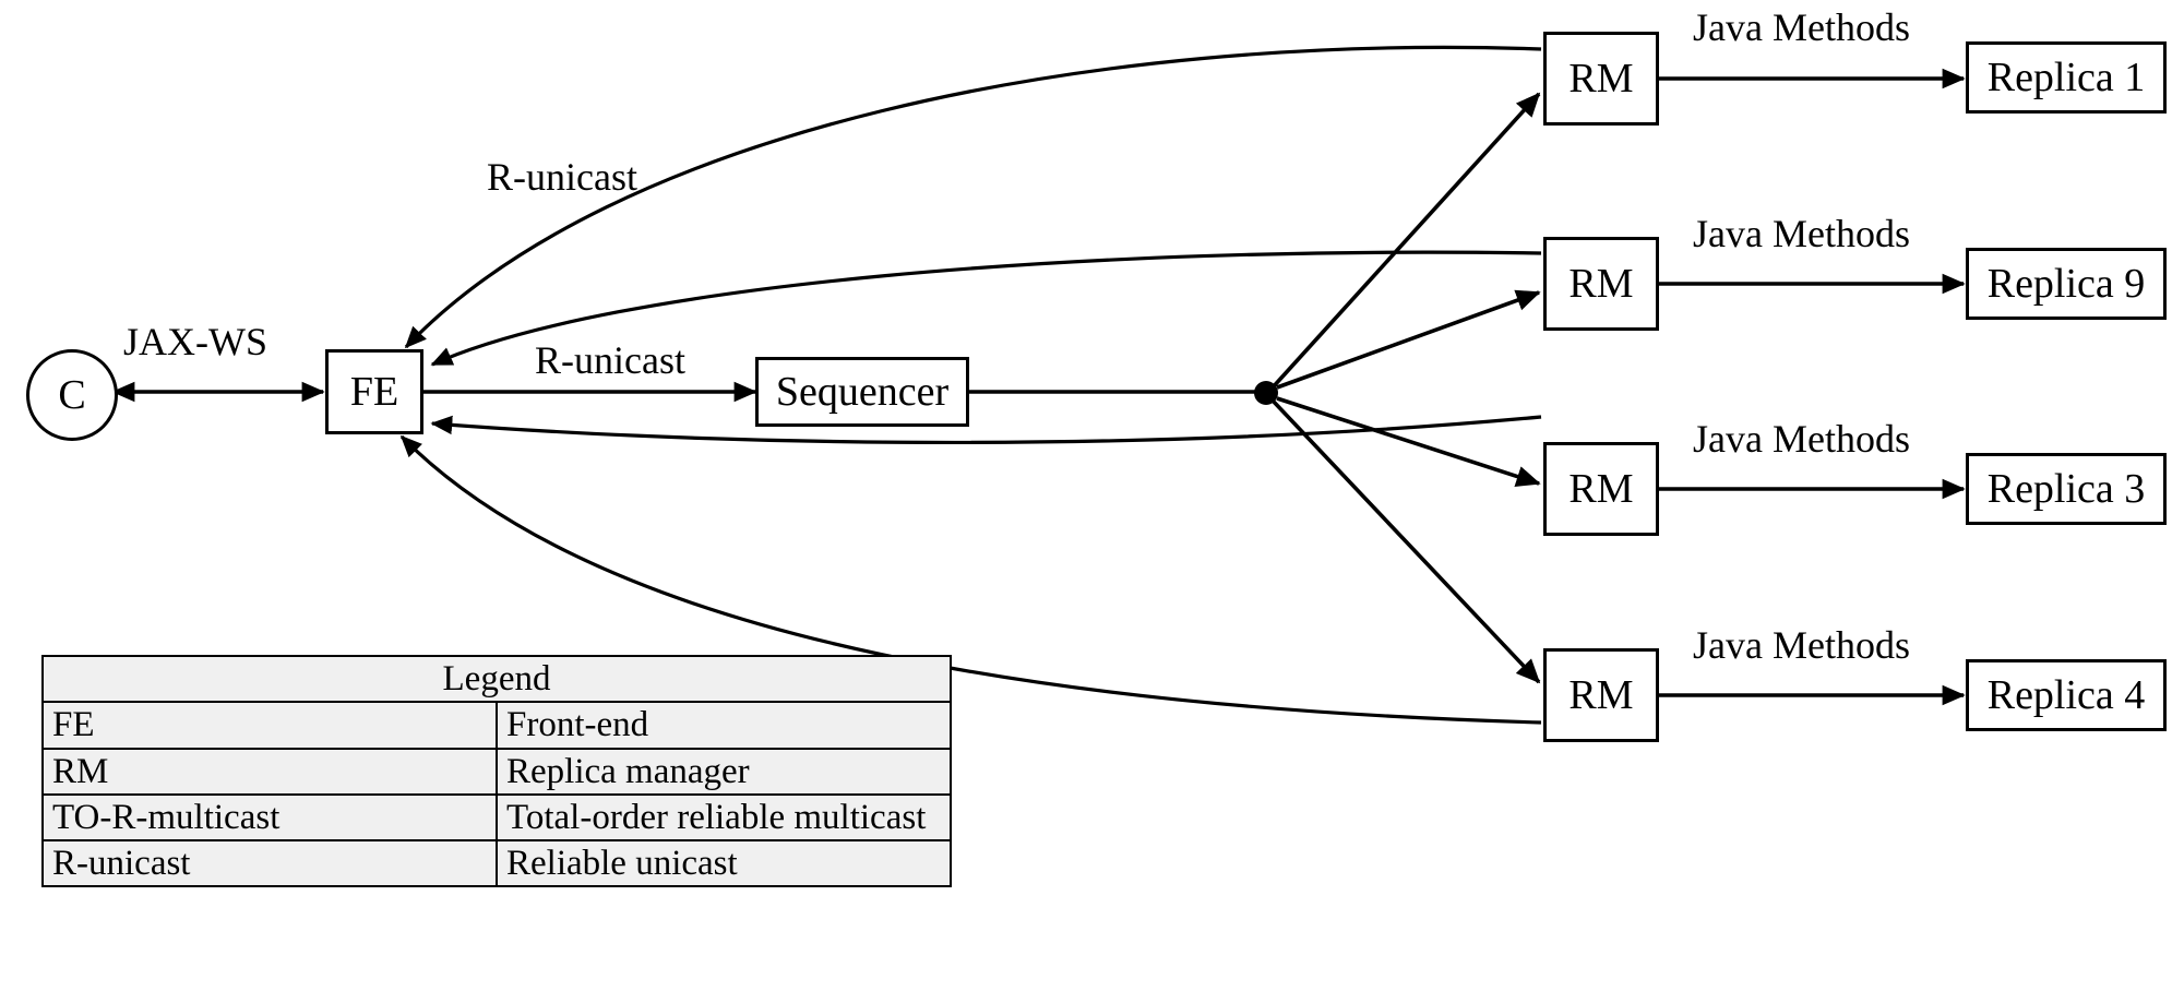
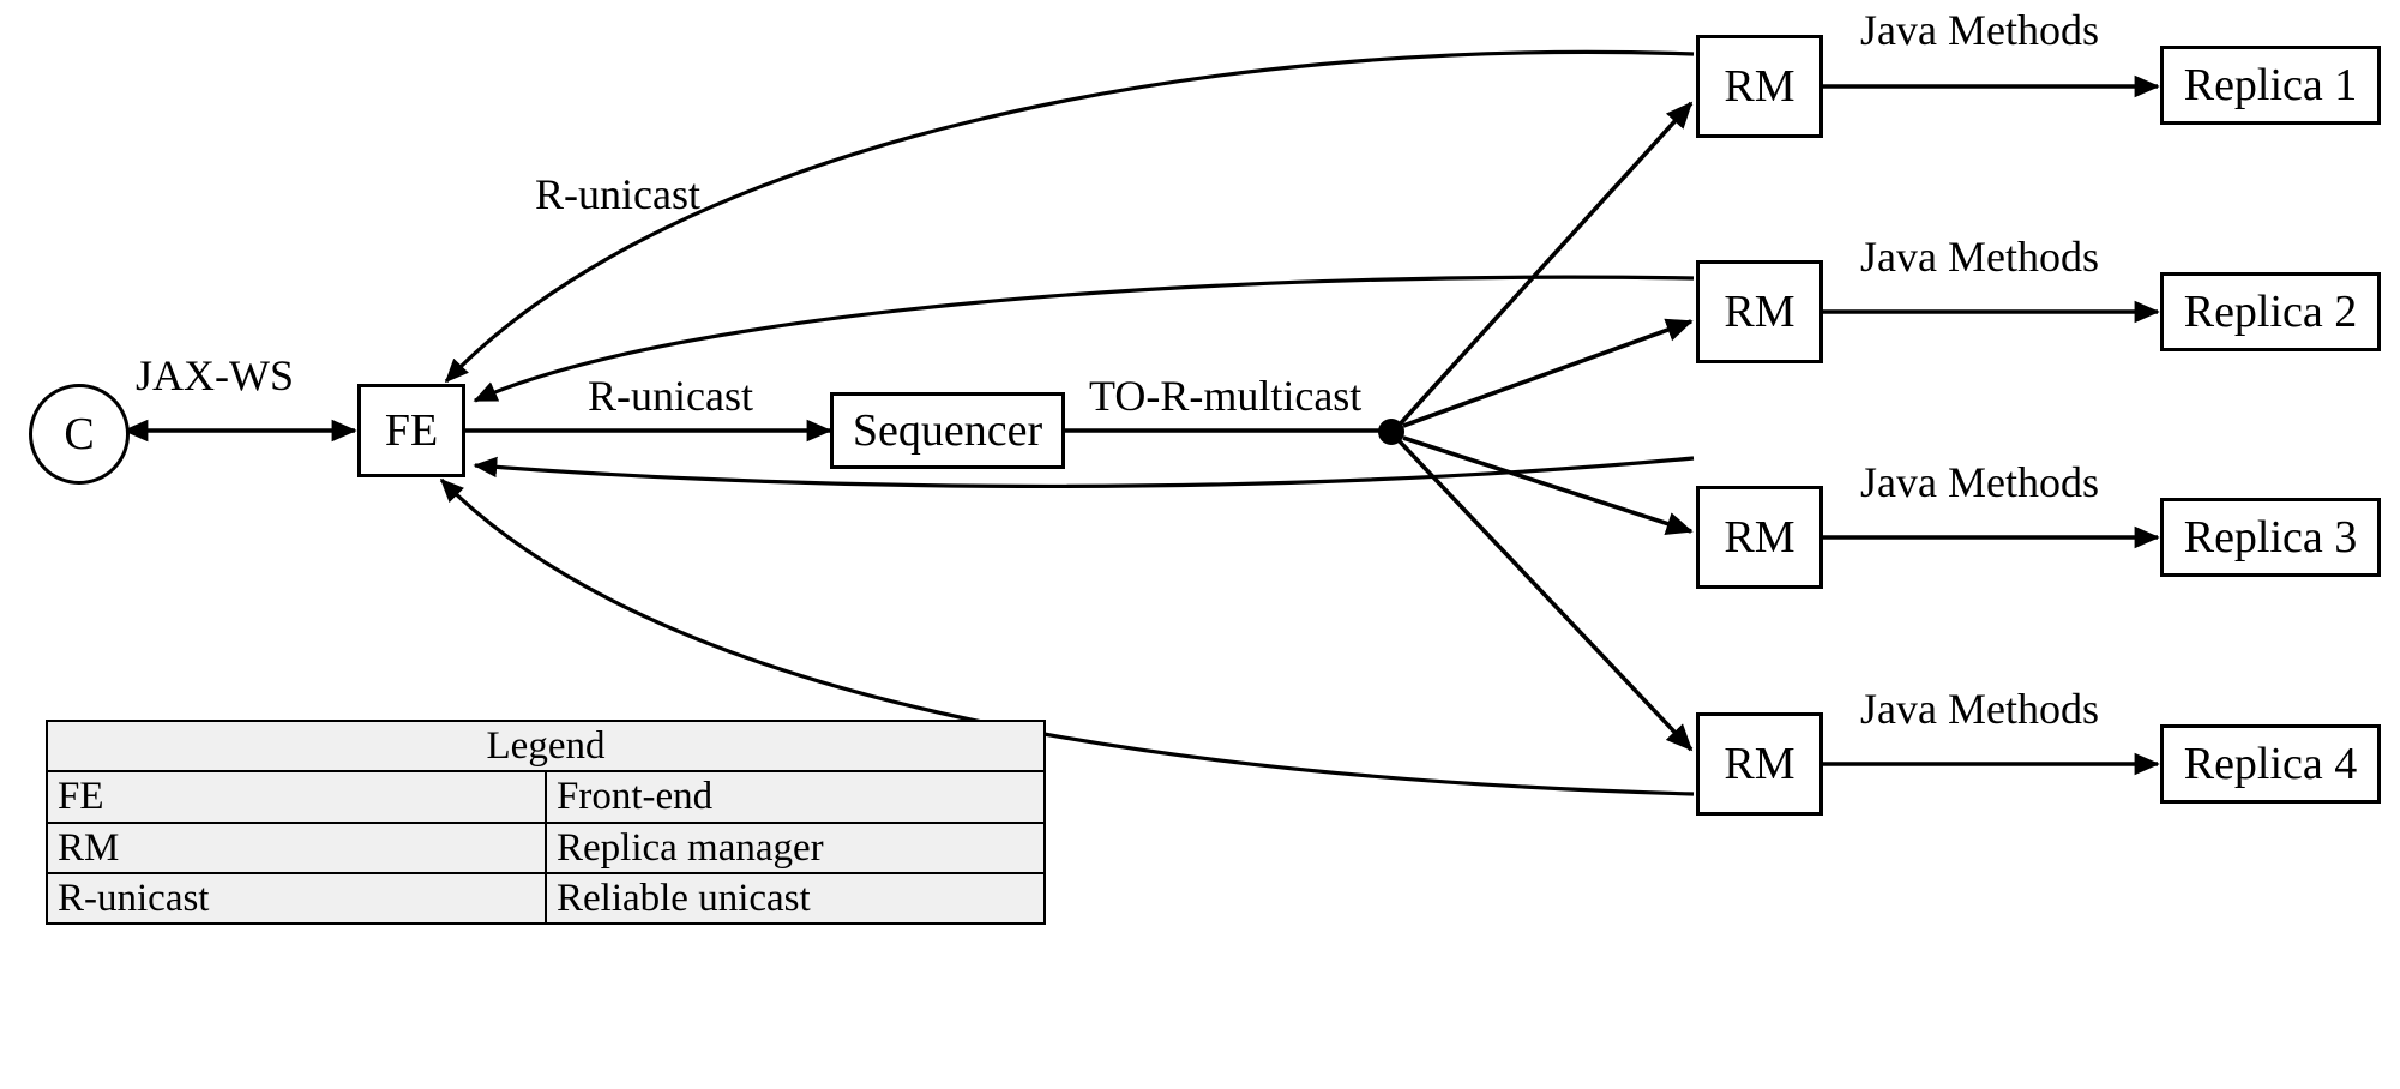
  C
  FE
  Sequencer
  RM
  RM
  RM
  RM
  Replica 1
- Replica 9
+ Replica 2
  Replica 3
  Replica 4
  JAX-WS
  R-unicast
  R-unicast
+ TO-R-multicast
  Java Methods
  Java Methods
  Java Methods
  Java Methods
  Legend
  FE	Front-end
  RM	Replica manager
- TO-R-multicast	Total-order reliable multicast
  R-unicast	Reliable unicast
